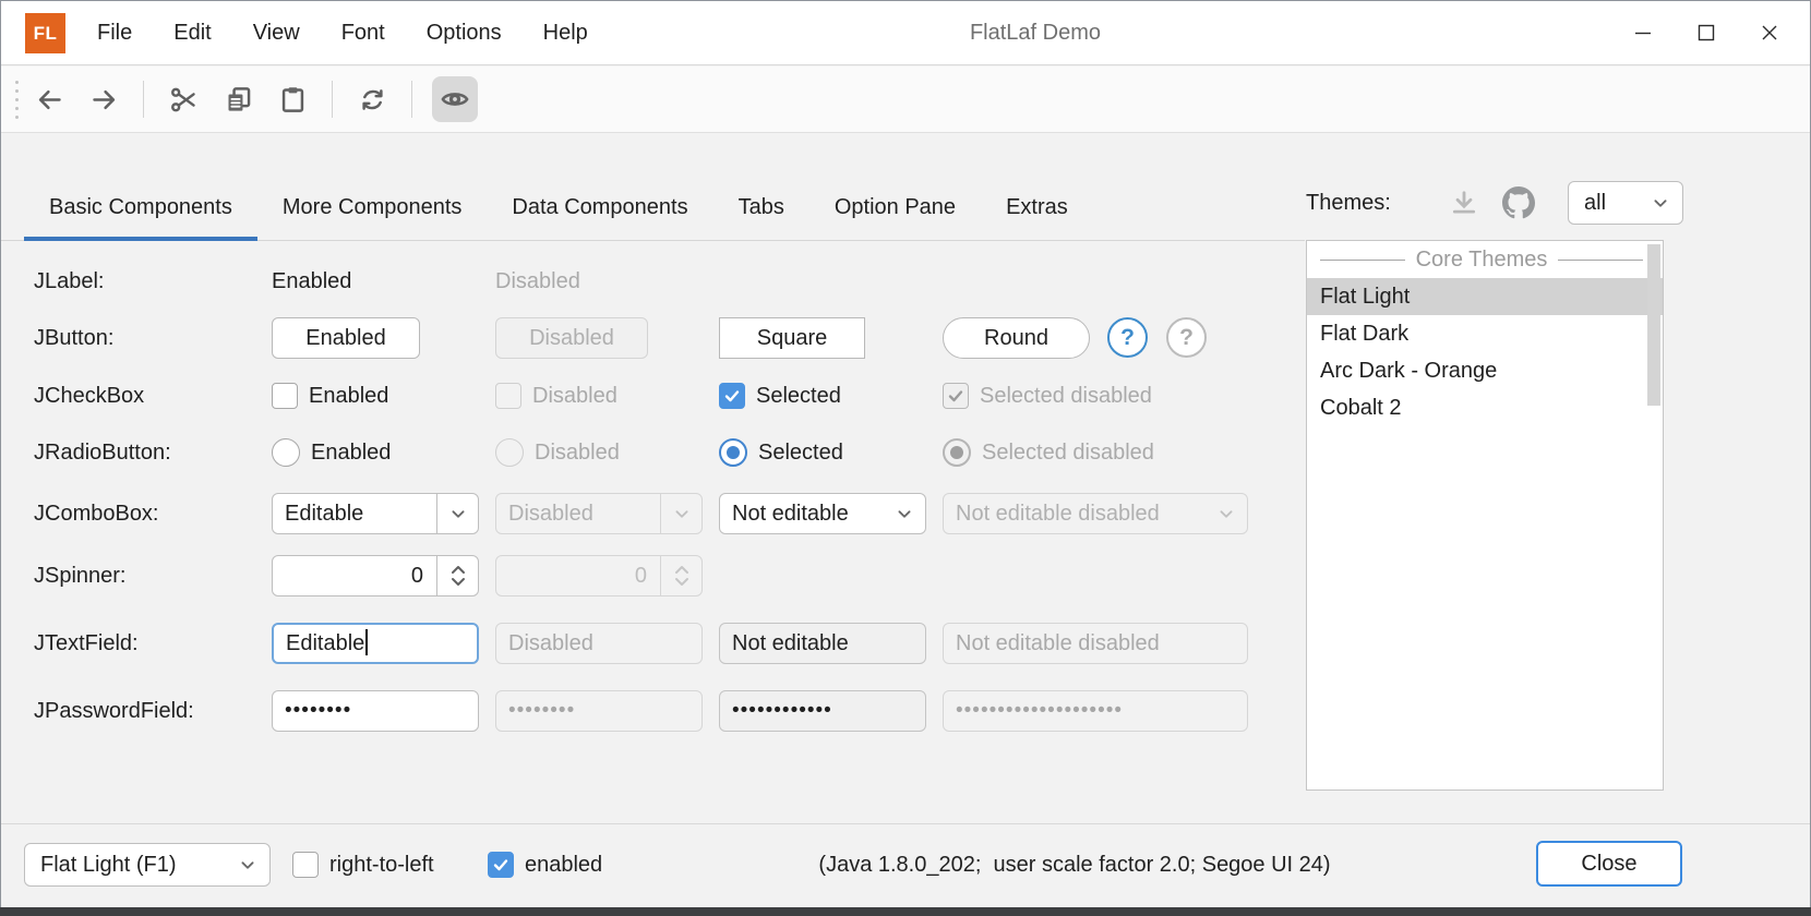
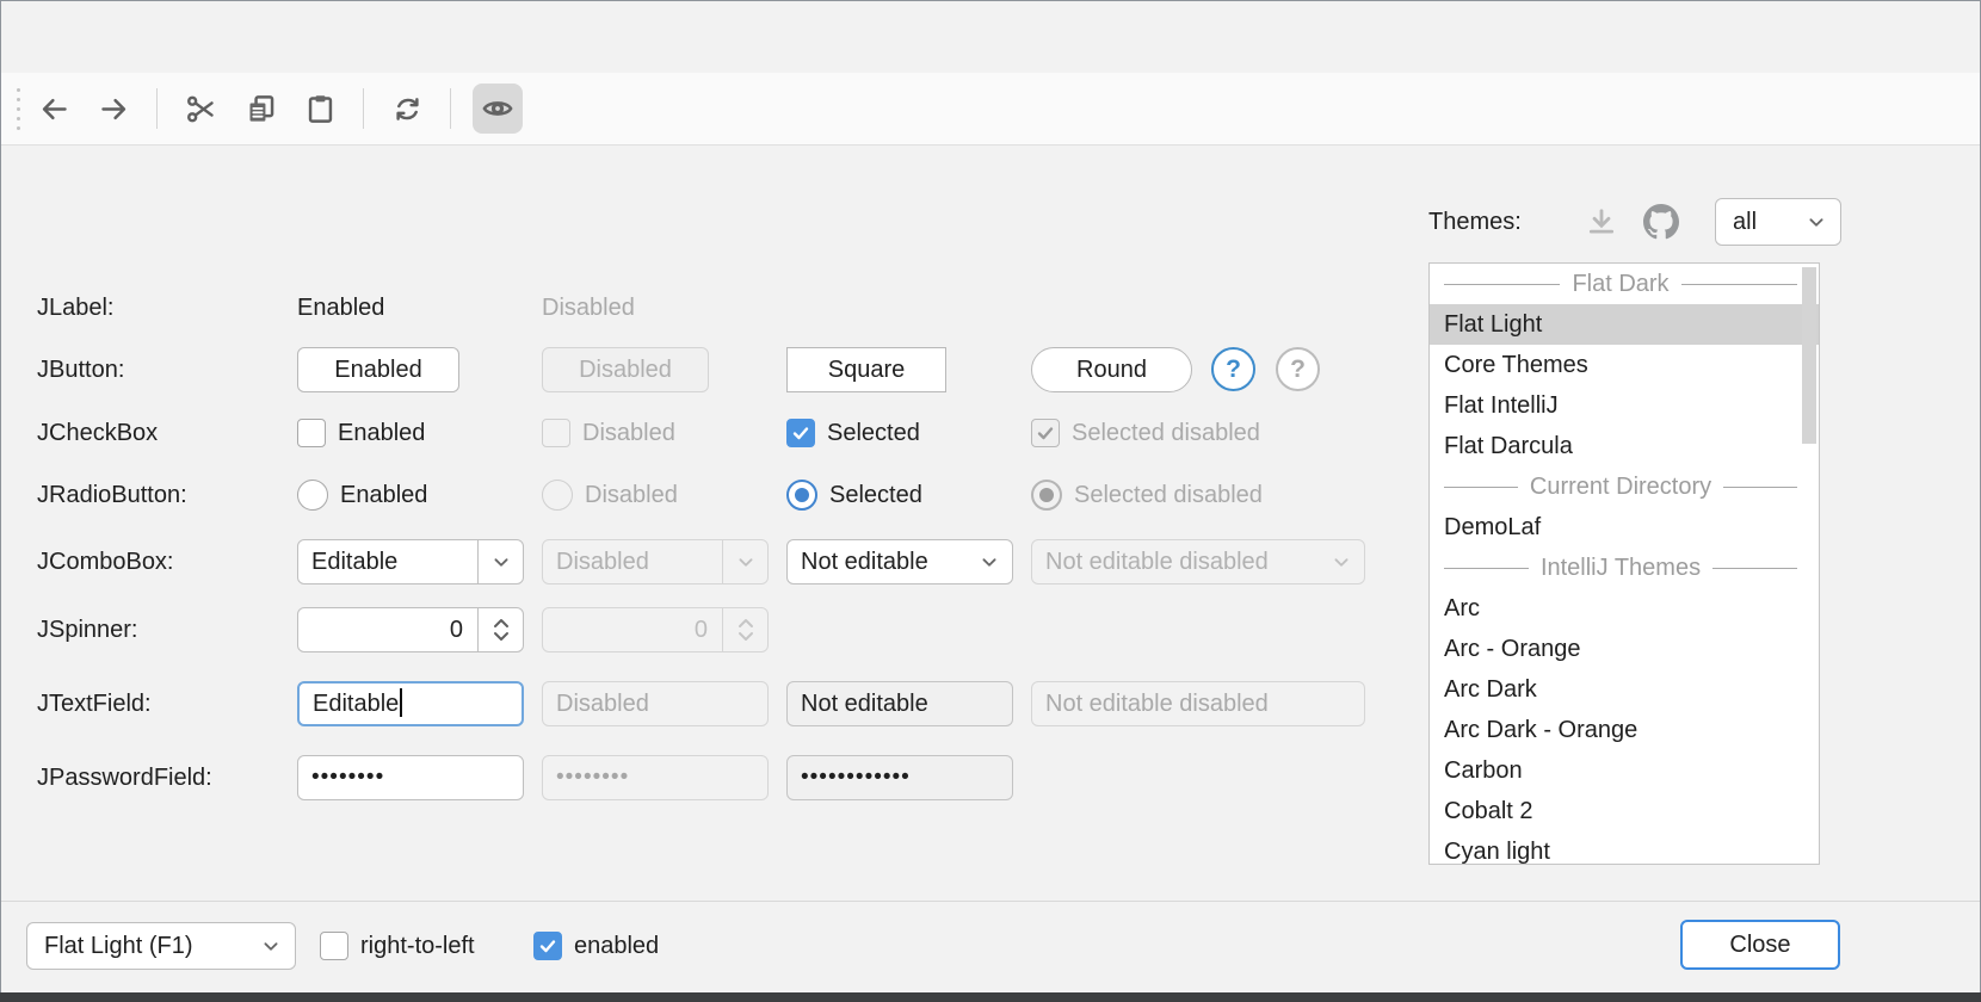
- FL
- File
- Edit
- View
- Font
- Options
- Help
- FlatLaf Demo
- Basic Components
- More Components
- Data Components
- Tabs
- Option Pane
- Extras
  Themes:
  all
- Core Themes
+ Flat Dark
  Flat Light
- Flat Dark
+ Core Themes
+ Flat IntelliJ
+ Flat Darcula
+ Current Directory
+ DemoLaf
+ IntelliJ Themes
+ Arc
+ Arc - Orange
+ Arc Dark
  Arc Dark - Orange
+ Carbon
  Cobalt 2
+ Cyan light
  JLabel:
  Enabled
  Disabled
  JButton:
  Enabled
  Disabled
  Square
  Round
  ?
  ?
  JCheckBox
  Enabled
  Disabled
  Selected
  Selected disabled
  JRadioButton:
  Enabled
  Disabled
  Selected
  Selected disabled
  JComboBox:
  Editable
  Disabled
  Not editable
  Not editable disabled
  JSpinner:
  0
  0
  JTextField:
  Editable
  Disabled
  Not editable
  Not editable disabled
  JPasswordField:
  ••••••••
  ••••••••
  ••••••••••••
- ••••••••••••••••••••
  Flat Light (F1)
  right-to-left
  enabled
- (Java 1.8.0_202; user scale factor 2.0; Segoe UI 24)
  Close
